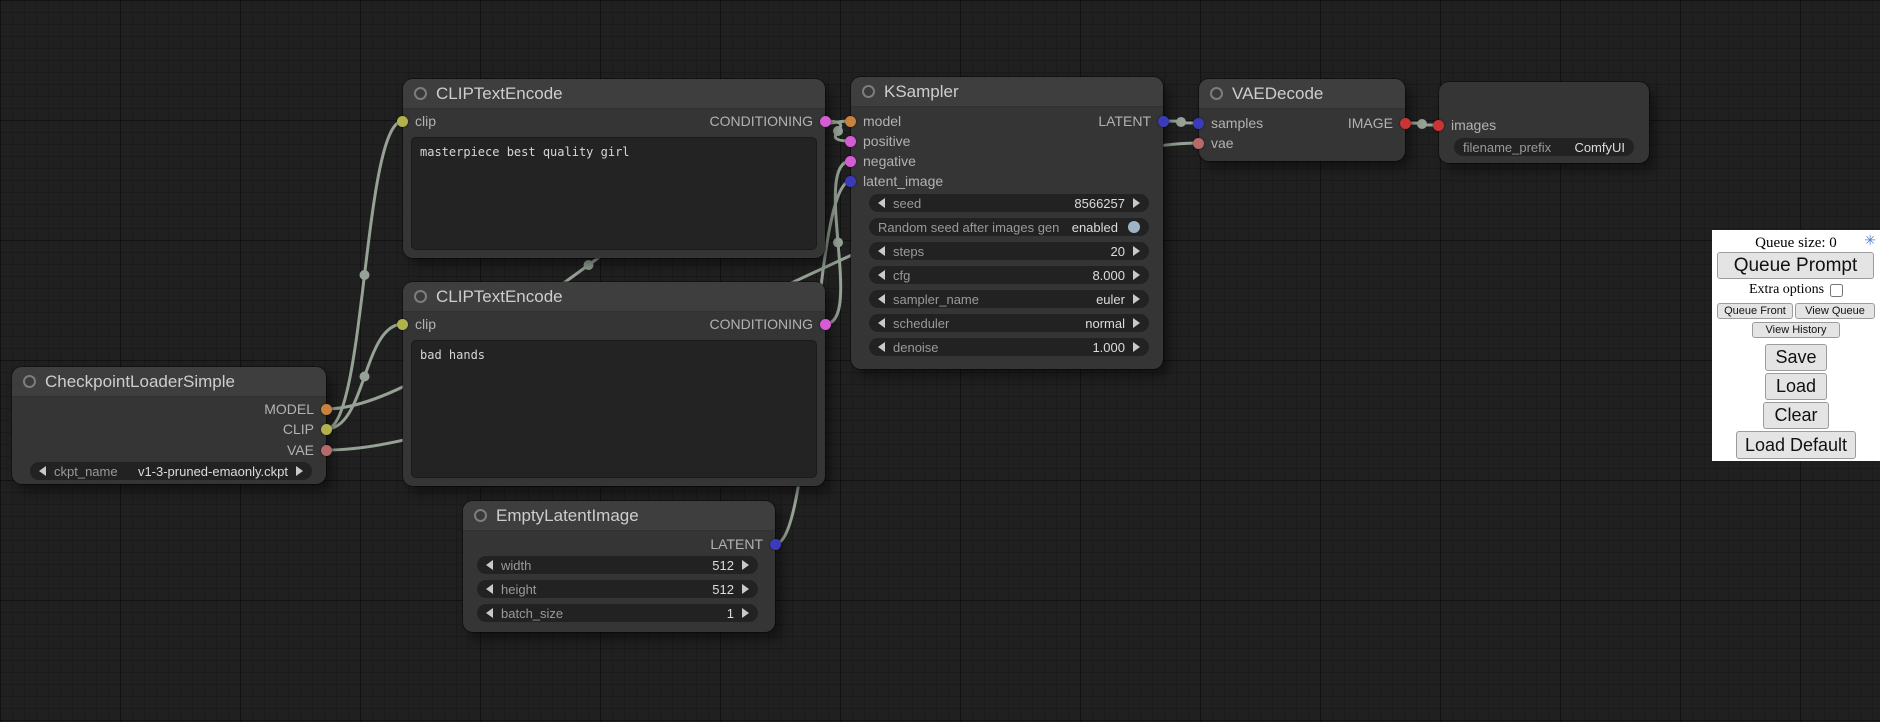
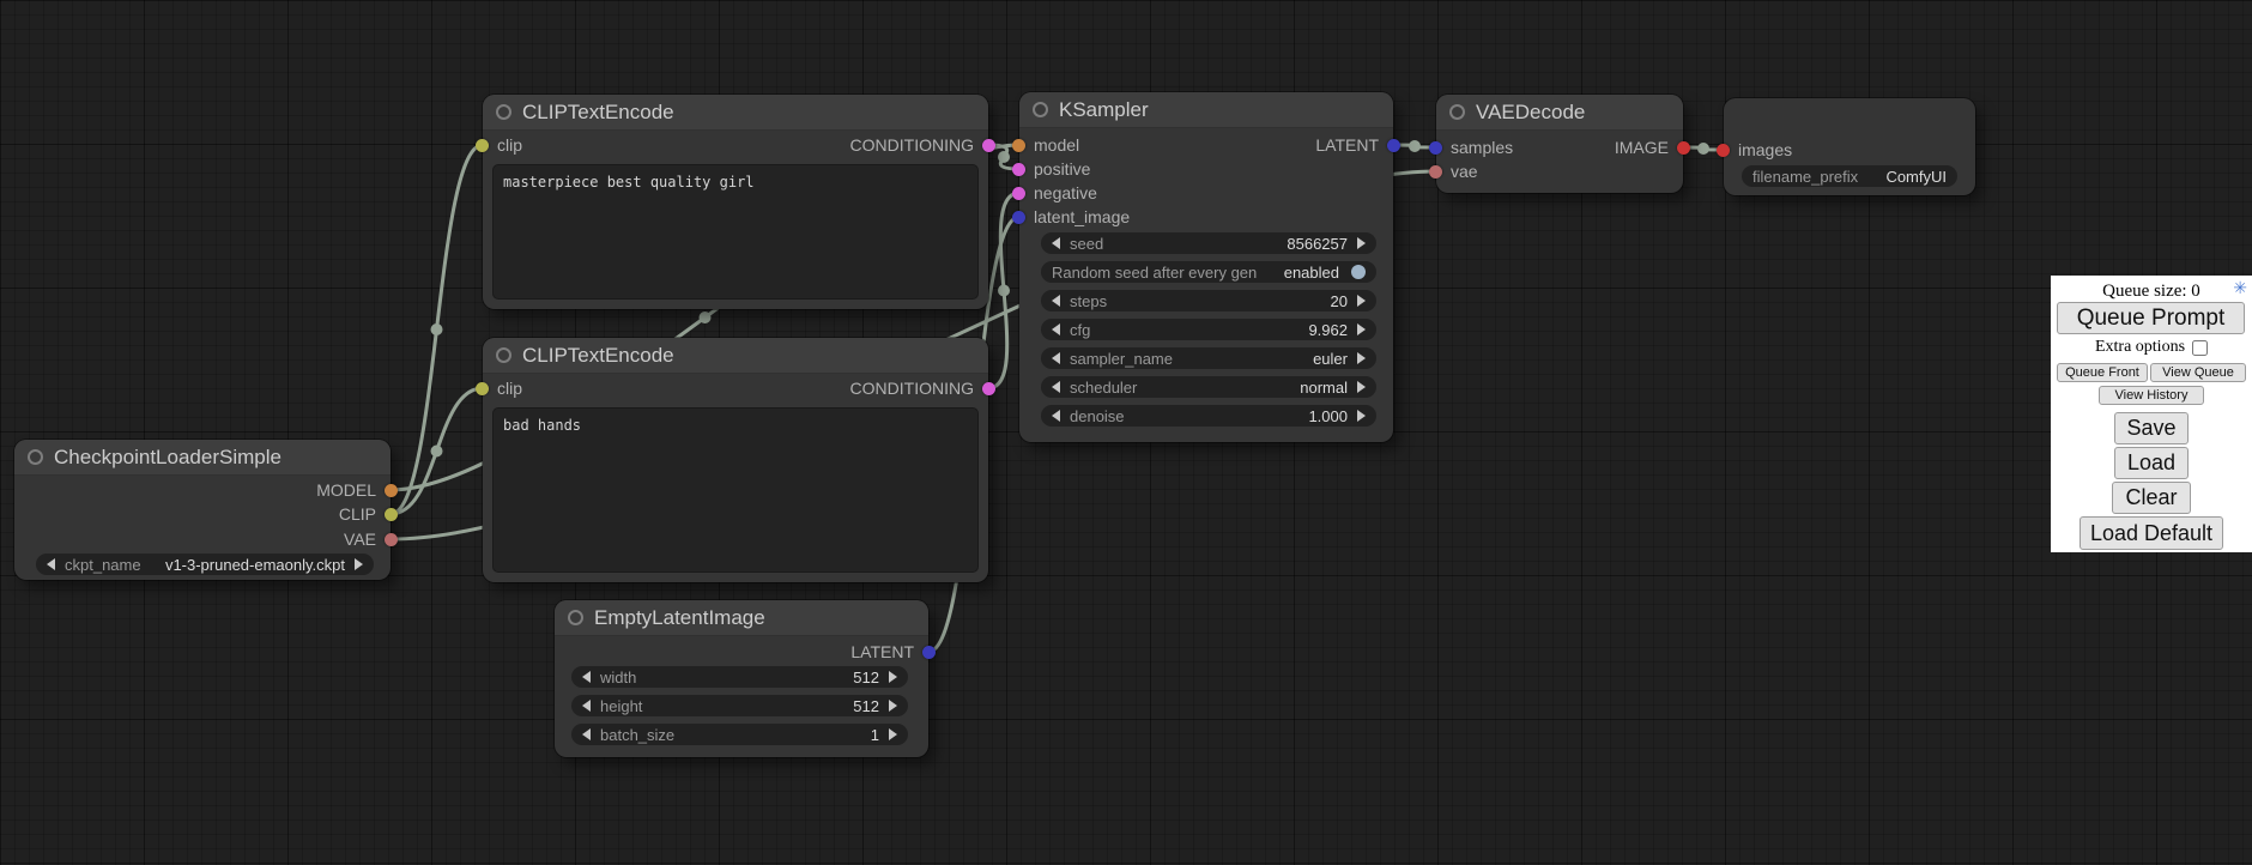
  CheckpointLoaderSimple
  MODEL
  CLIP
  VAE
  ckpt_name
  v1-3-pruned-emaonly.ckpt
  CLIPTextEncode
  clip
  CONDITIONING
  masterpiece best quality girl
  CLIPTextEncode
  clip
  CONDITIONING
  bad hands
  EmptyLatentImage
  LATENT
  width
  512
  height
  512
  batch_size
  1
  KSampler
  model
  positive
  negative
  latent_image
  LATENT
  seed
  8566257
- Random seed after images gen
+ Random seed after every gen
  enabled
  steps
  20
  cfg
- 8.000
+ 9.962
  sampler_name
  euler
  scheduler
  normal
  denoise
  1.000
  VAEDecode
  samples
  vae
  IMAGE
  images
  filename_prefix
  ComfyUI
  Queue size: 0
  ✳
  Queue Prompt
  Extra options
  Queue Front
  View Queue
  View History
  Save
  Load
  Clear
  Load Default
